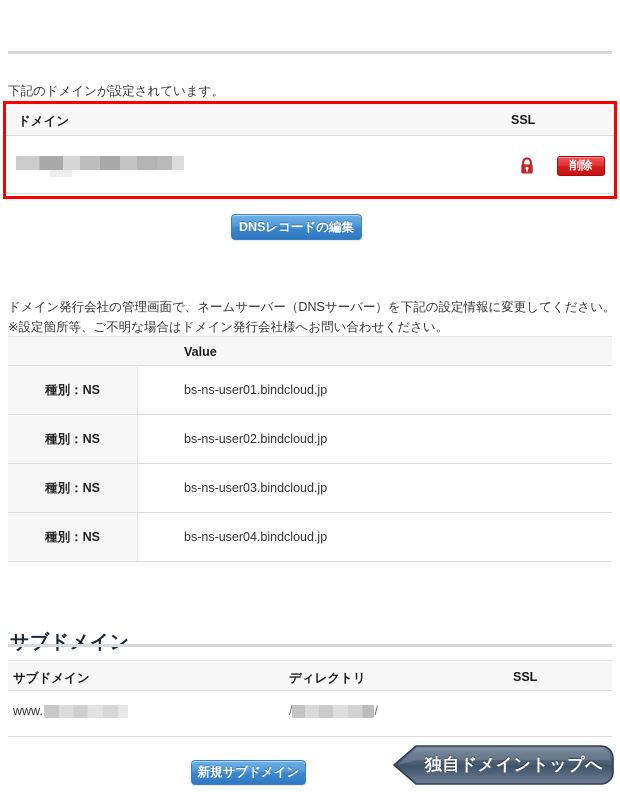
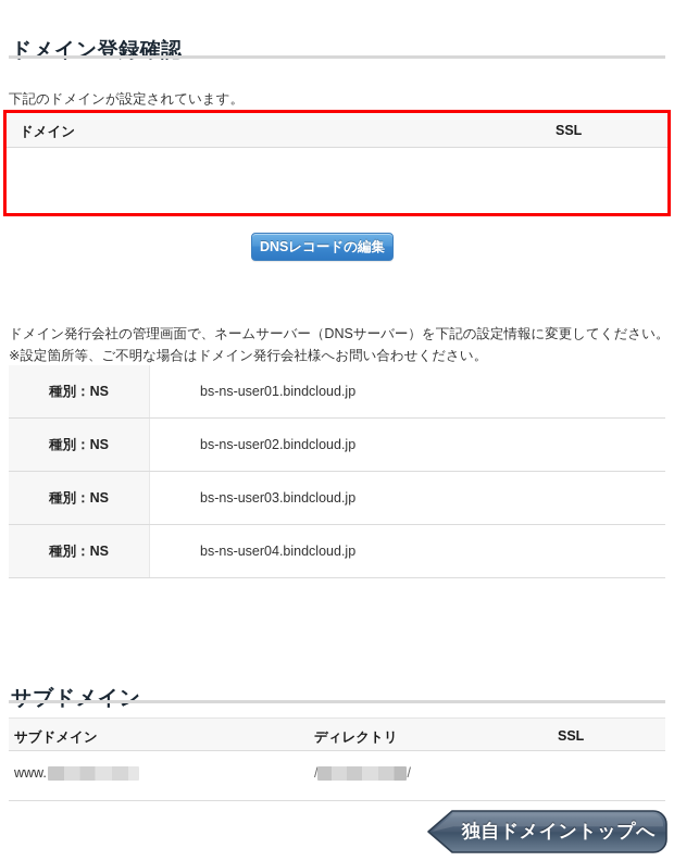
+ ドメイン登録確認
  下記のドメインが設定されています。
  ドメイン
  SSL
- 削除
  DNSレコードの編集
  ドメイン発行会社の管理画面で、ネームサーバー（DNSサーバー）を下記の設定情報に変更してください。
  ※設定箇所等、ご不明な場合はドメイン発行会社様へお問い合わせください。
- Value
  種別：NS
  bs-ns-user01.bindcloud.jp
  種別：NS
  bs-ns-user02.bindcloud.jp
  種別：NS
  bs-ns-user03.bindcloud.jp
  種別：NS
  bs-ns-user04.bindcloud.jp
  サブドメイン
  サブドメイン
  ディレクトリ
  SSL
  www.
  / /
- 新規サブドメイン
  独自ドメイントップへ
